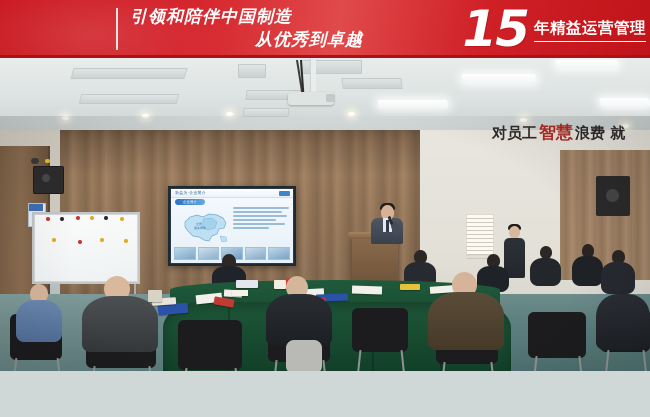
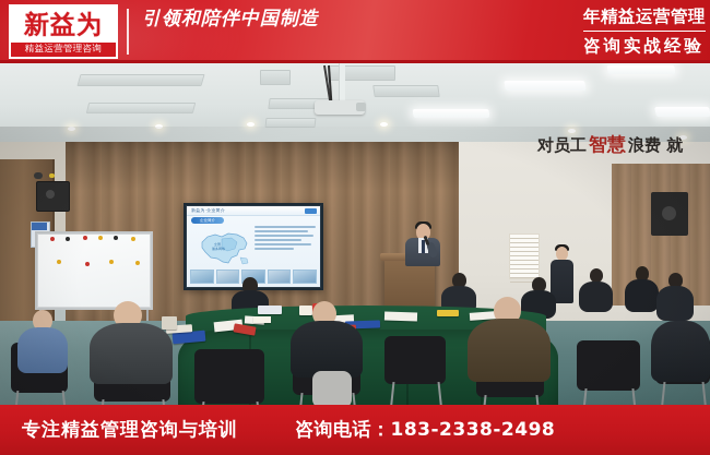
+ 新益为
+ 精益运营管理咨询
  引领和陪伴中国制造
- 从优秀到卓越
- 15
  年精益运营管理
+ 咨询实战经验
+ 专注精益管理咨询与培训
+ 咨询电话：183-2338-2498
